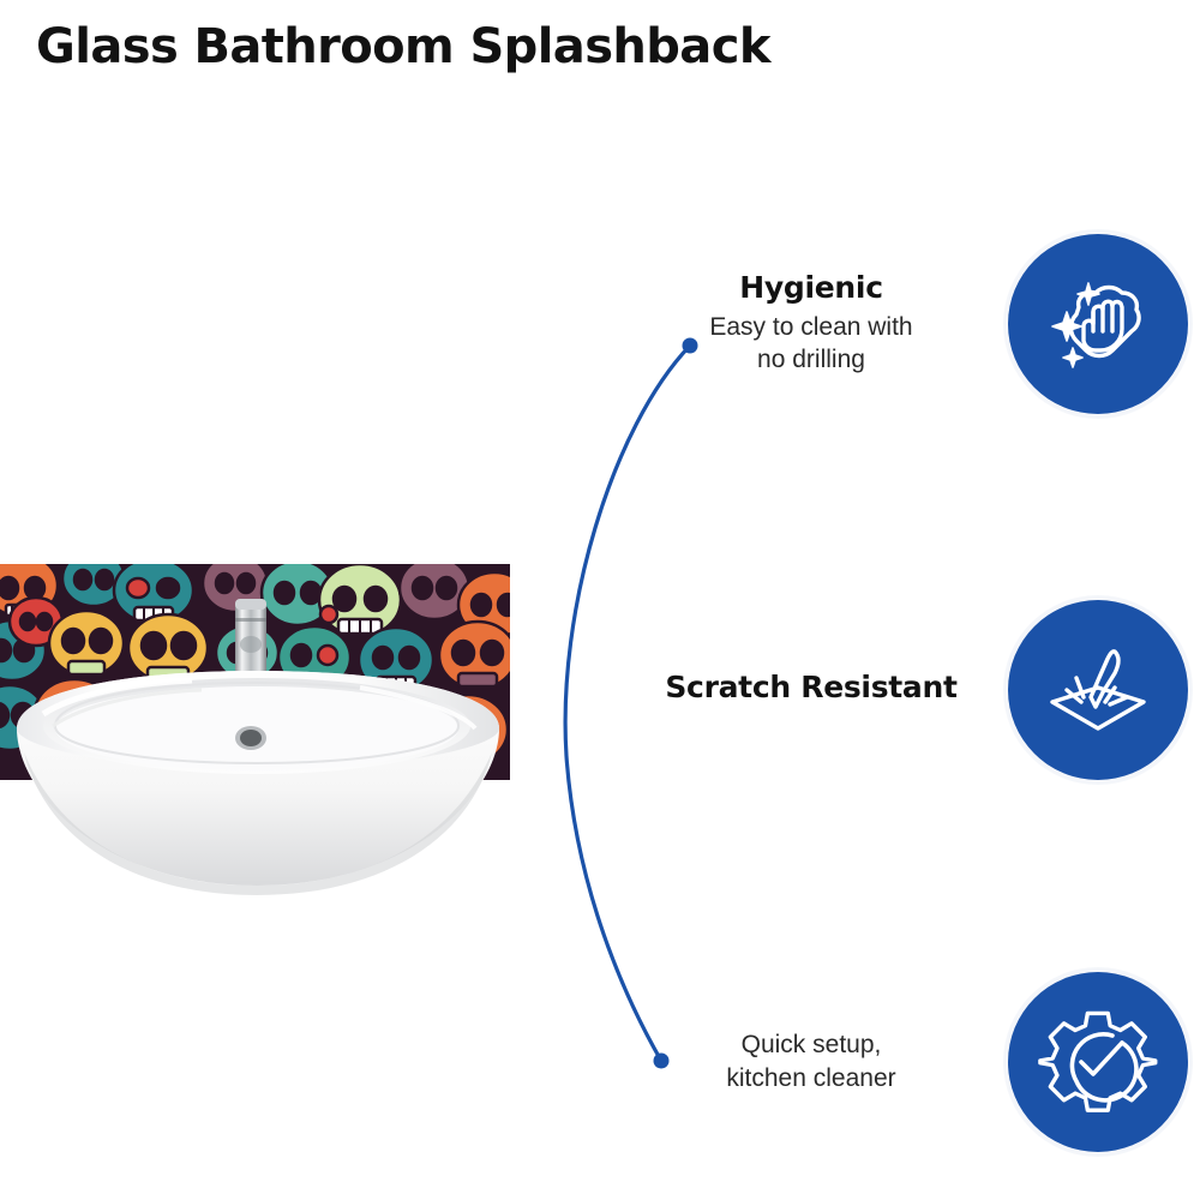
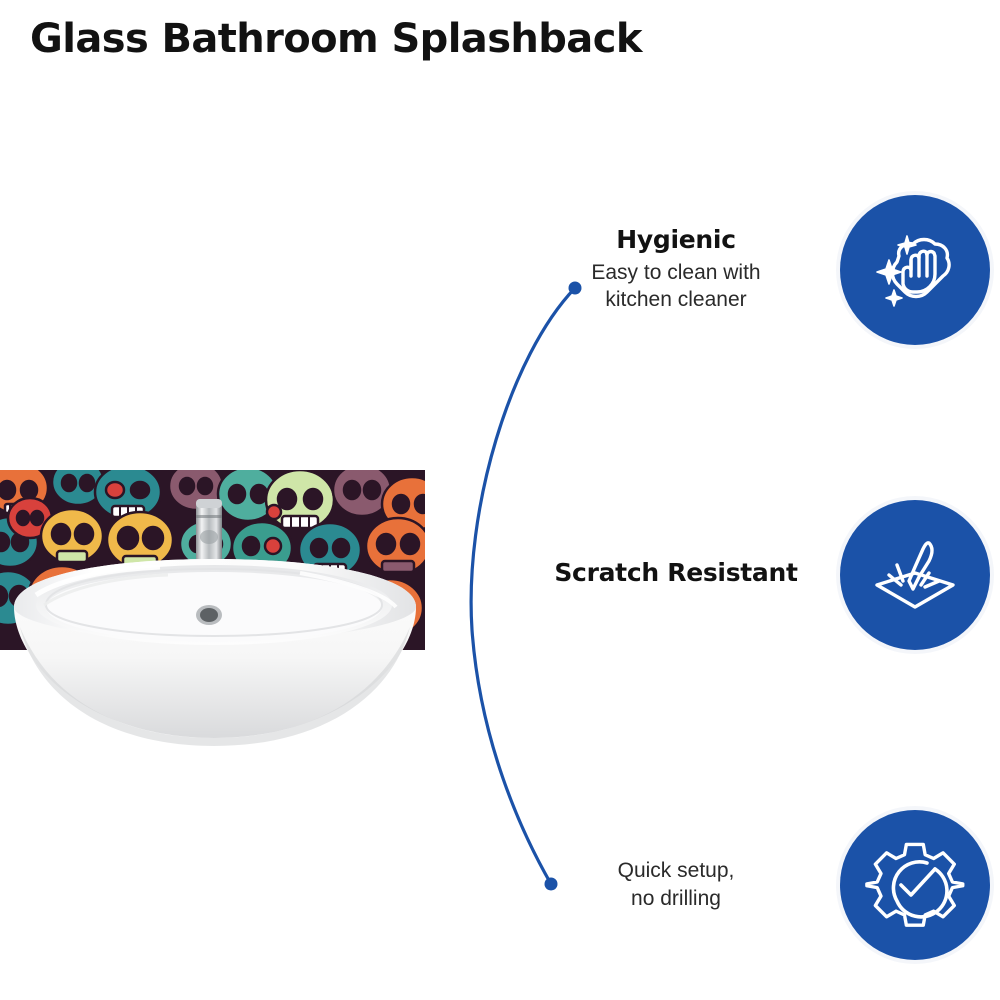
  Glass Bathroom Splashback
  Hygienic
  Easy to clean with
- no drilling
+ kitchen cleaner
  Scratch Resistant
  Quick setup,
- kitchen cleaner
+ no drilling
